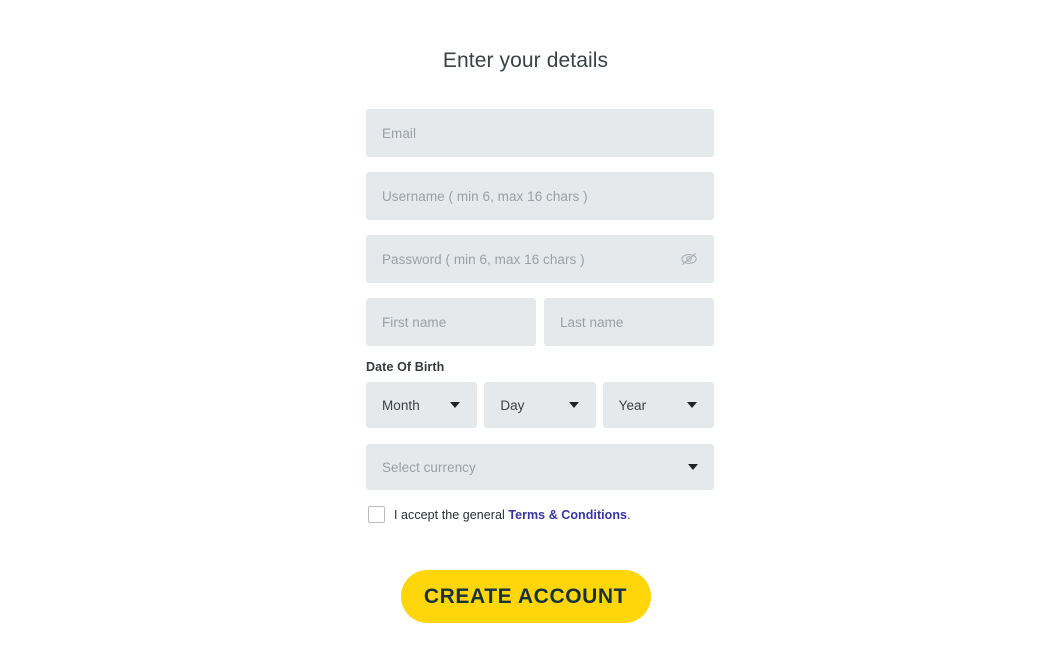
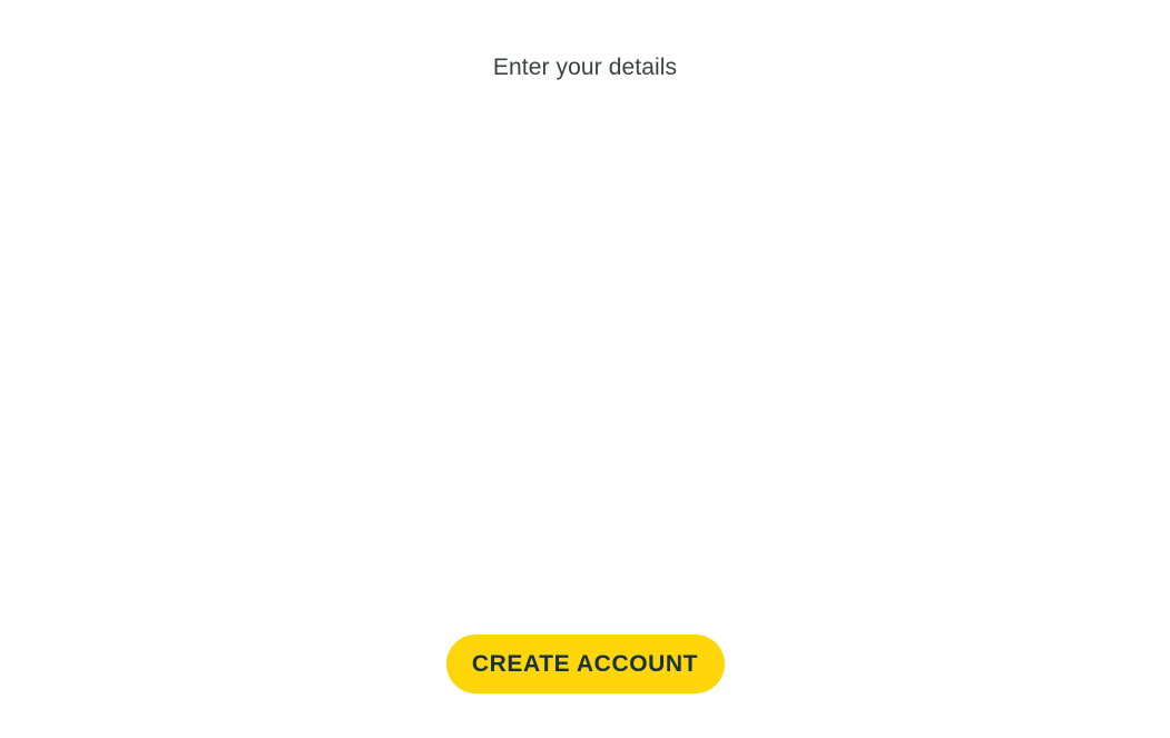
  Enter your details
- Email
- Username ( min 6, max 16 chars )
- Password ( min 6, max 16 chars )
- First name
- Last name
- Date Of Birth
- Month
- Day
- Year
- Select currency
- I accept the general Terms & Conditions.
  CREATE ACCOUNT
